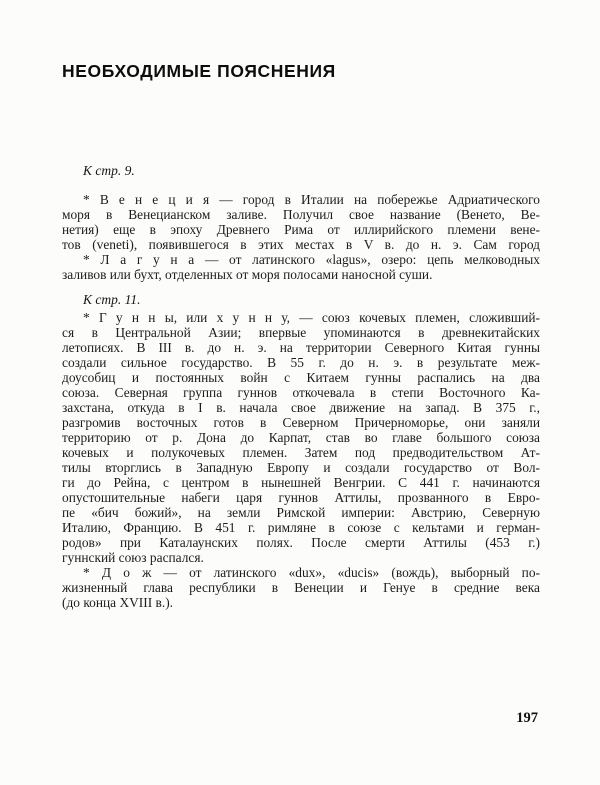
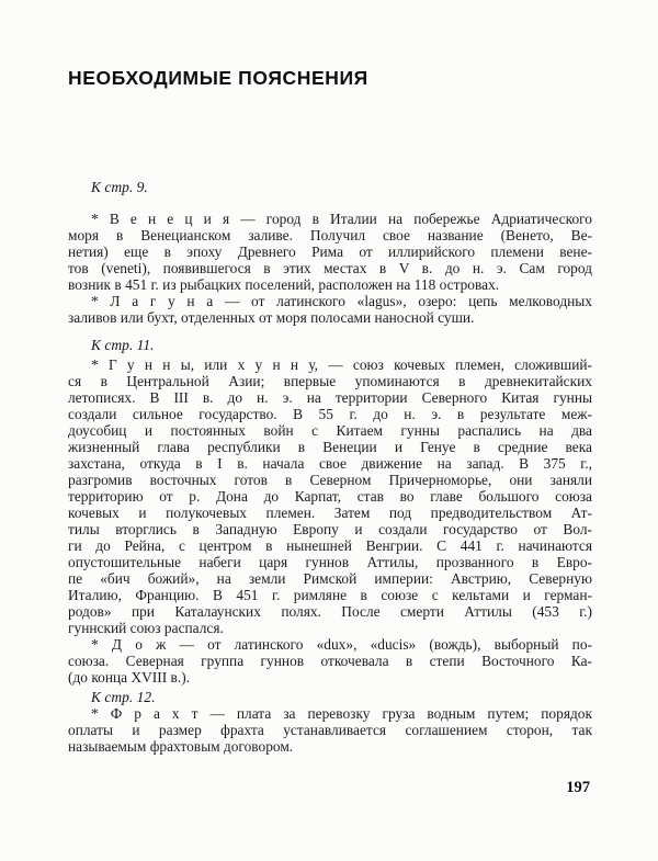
  НЕОБХОДИМЫЕ ПОЯСНЕНИЯ
  К стр. 9.
  * В е н е ц и я — город в Италии на побережье Адриатического
  моря в Венецианском заливе. Получил свое название (Венето, Ве-
  нетия) еще в эпоху Древнего Рима от иллирийского племени вене-
  тов (veneti), появившегося в этих местах в V в. до н. э. Сам город
+ возник в 451 г. из рыбацких поселений, расположен на 118 островах.
  * Л а г у н а — от латинского «lagus», озеро: цепь мелководных
  заливов или бухт, отделенных от моря полосами наносной суши.
  К стр. 11.
  * Г у н н ы, или х у н н у, — союз кочевых племен, сложивший-
  ся в Центральной Азии; впервые упоминаются в древнекитайских
  летописях. В III в. до н. э. на территории Северного Китая гунны
  создали сильное государство. В 55 г. до н. э. в результате меж-
  доусобиц и постоянных войн с Китаем гунны распались на два
- союза. Северная группа гуннов откочевала в степи Восточного Ка-
+ жизненный глава республики в Венеции и Генуе в средние века
  захстана, откуда в I в. начала свое движение на запад. В 375 г.,
  разгромив восточных готов в Северном Причерноморье, они заняли
  территорию от р. Дона до Карпат, став во главе большого союза
  кочевых и полукочевых племен. Затем под предводительством Ат-
  тилы вторглись в Западную Европу и создали государство от Вол-
  ги до Рейна, с центром в нынешней Венгрии. С 441 г. начинаются
  опустошительные набеги царя гуннов Аттилы, прозванного в Евро-
  пе «бич божий», на земли Римской империи: Австрию, Северную
  Италию, Францию. В 451 г. римляне в союзе с кельтами и герман-
  родов» при Каталаунских полях. После смерти Аттилы (453 г.)
  гуннский союз распался.
  * Д о ж — от латинского «dux», «ducis» (вождь), выборный по-
- жизненный глава республики в Венеции и Генуе в средние века
+ союза. Северная группа гуннов откочевала в степи Восточного Ка-
  (до конца XVIII в.).
+ К стр. 12.
+ * Ф р а х т — плата за перевозку груза водным путем; порядок
+ оплаты и размер фрахта устанавливается соглашением сторон, так
+ называемым фрахтовым договором.
  197
